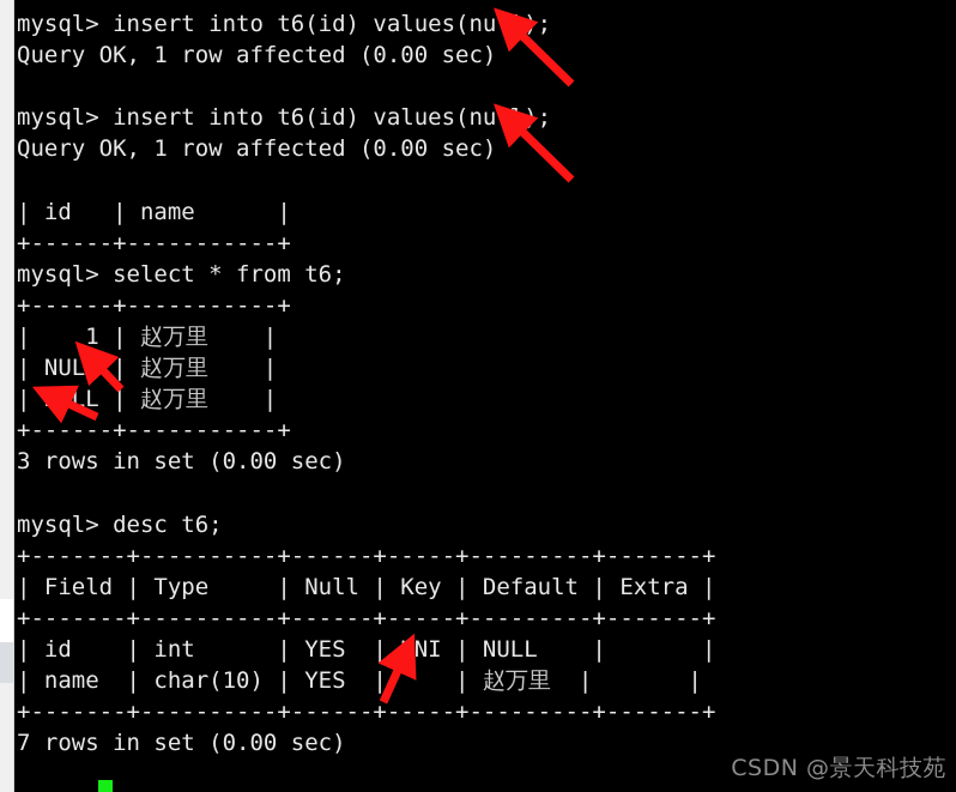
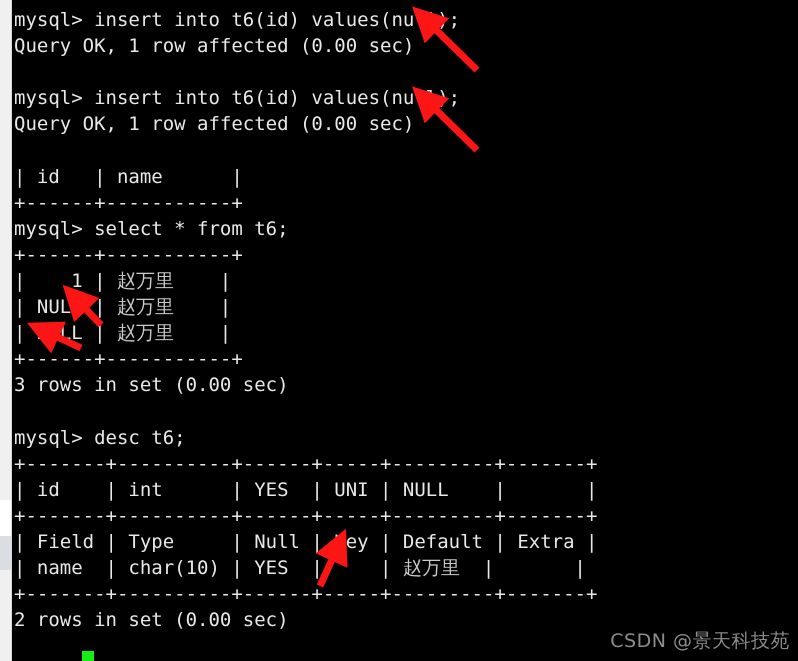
  mysql> insert into t6(id) values(null);
  Query OK, 1 row affected (0.00 sec)
  mysql> insert into t6(id) values(null);
  Query OK, 1 row affected (0.00 sec)
  | id | name |
  +------+-----------+
  mysql> select * from t6;
  +------+-----------+
  | 1 | 赵万里 |
  | NULL | 赵万里 |
  | NLL | 赵万里 |
  +------+-----------+
  3 rows in set (0.00 sec)
  mysql> desc t6;
  +-------+----------+------+-----+---------+-------+
- | Field | Type | Null | Key | Default | Extra |
+ | id | int | YES | UNI | NULL | |
  +-------+----------+------+-----+---------+-------+
- | id | int | YES | UNI | NULL | |
+ | Field | Type | Null | Key | Default | Extra |
  | name | char(10) | YES | | 赵万里 | |
  +-------+----------+------+-----+---------+-------+
- 7 rows in set (0.00 sec)
+ 2 rows in set (0.00 sec)
  CSDN @景天科技苑
